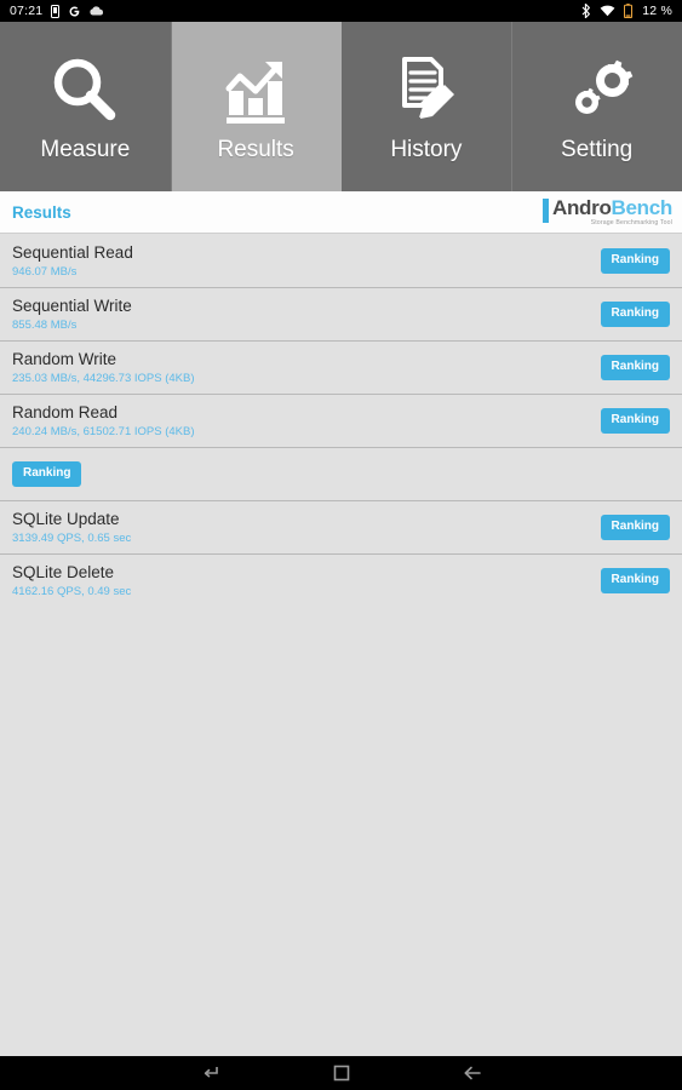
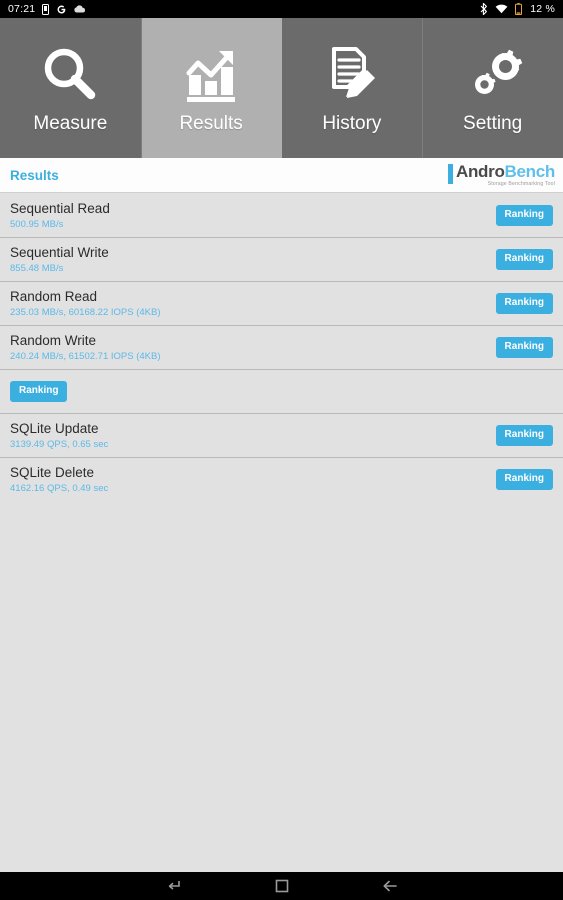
  07:21
  12 %
  Measure
  Results
  History
  Setting
  Results
  AndroBench
  Sequential Read
- 946.07 MB/s
+ 500.95 MB/s
  Ranking
  Sequential Write
  855.48 MB/s
  Ranking
- Random Write
+ Random Read
- 235.03 MB/s, 44296.73 IOPS (4KB)
+ 235.03 MB/s, 60168.22 IOPS (4KB)
  Ranking
- Random Read
+ Random Write
  240.24 MB/s, 61502.71 IOPS (4KB)
  Ranking
  Ranking
  SQLite Update
  3139.49 QPS, 0.65 sec
  Ranking
  SQLite Delete
  4162.16 QPS, 0.49 sec
  Ranking
